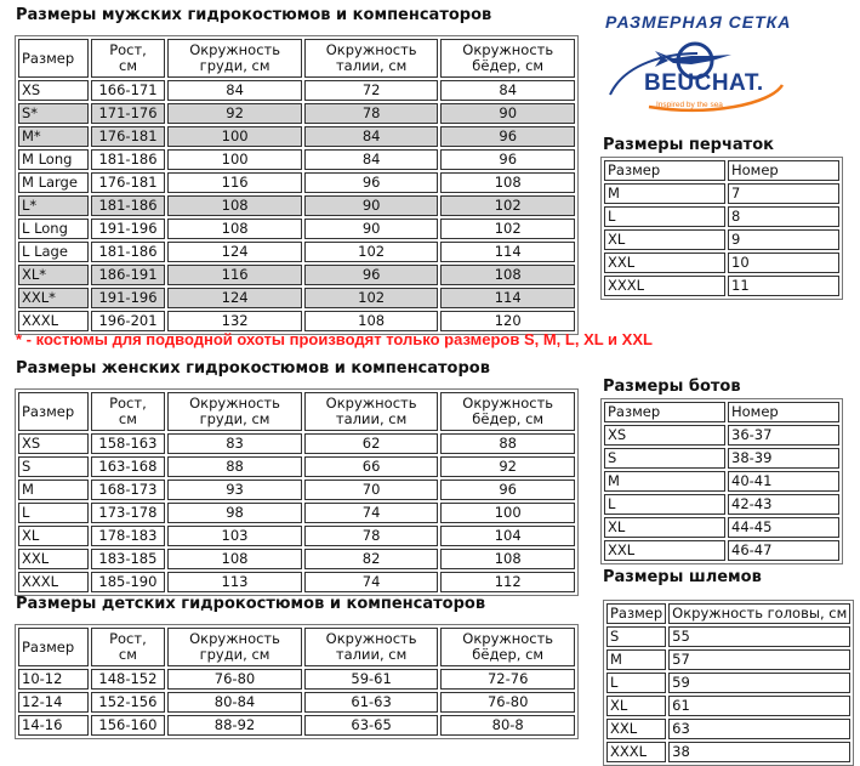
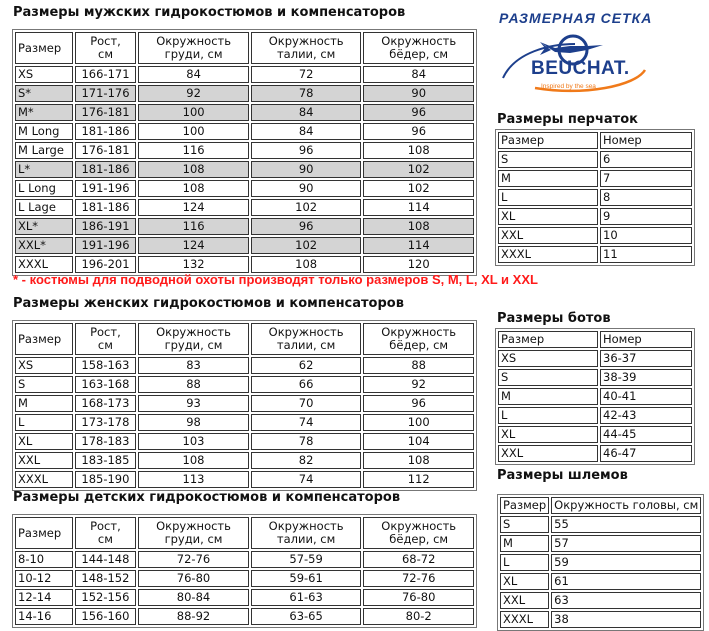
  Размеры мужских гидрокостюмов и компенсаторов
  Размер	Рост,см	Окружностьгруди, см	Окружностьталии, см	Окружностьбёдер, см
  XS	166-171	84	72	84
  S*	171-176	92	78	90
  M*	176-181	100	84	96
  M Long	181-186	100	84	96
  M Large	176-181	116	96	108
  L*	181-186	108	90	102
  L Long	191-196	108	90	102
  L Lage	181-186	124	102	114
  XL*	186-191	116	96	108
  XXL*	191-196	124	102	114
  XXXL	196-201	132	108	120
  РАЗМЕРНАЯ СЕТКА
  BEUCHAT.
  Размеры перчаток
  Размер	Номер
+ S	6
  M	7
  L	8
  XL	9
  XXL	10
  XXXL	11
  * - костюмы для подводной охоты производят только размеров S, M, L, XL и XXL
  Размеры женских гидрокостюмов и компенсаторов
  Размер	Рост,см	Окружностьгруди, см	Окружностьталии, см	Окружностьбёдер, см
  XS	158-163	83	62	88
  S	163-168	88	66	92
  M	168-173	93	70	96
  L	173-178	98	74	100
  XL	178-183	103	78	104
  XXL	183-185	108	82	108
  XXXL	185-190	113	74	112
  Размеры ботов
  Размер	Номер
  XS	36-37
  S	38-39
  M	40-41
  L	42-43
  XL	44-45
  XXL	46-47
  Размеры детских гидрокостюмов и компенсаторов
  Размер	Рост,см	Окружностьгруди, см	Окружностьталии, см	Окружностьбёдер, см
+ 8-10	144-148	72-76	57-59	68-72
  10-12	148-152	76-80	59-61	72-76
  12-14	152-156	80-84	61-63	76-80
- 14-16	156-160	88-92	63-65	80-8
+ 14-16	156-160	88-92	63-65	80-2
  Размеры шлемов
  Размер	Окружность головы, см
  S	55
  M	57
  L	59
  XL	61
  XXL	63
  XXXL	38
